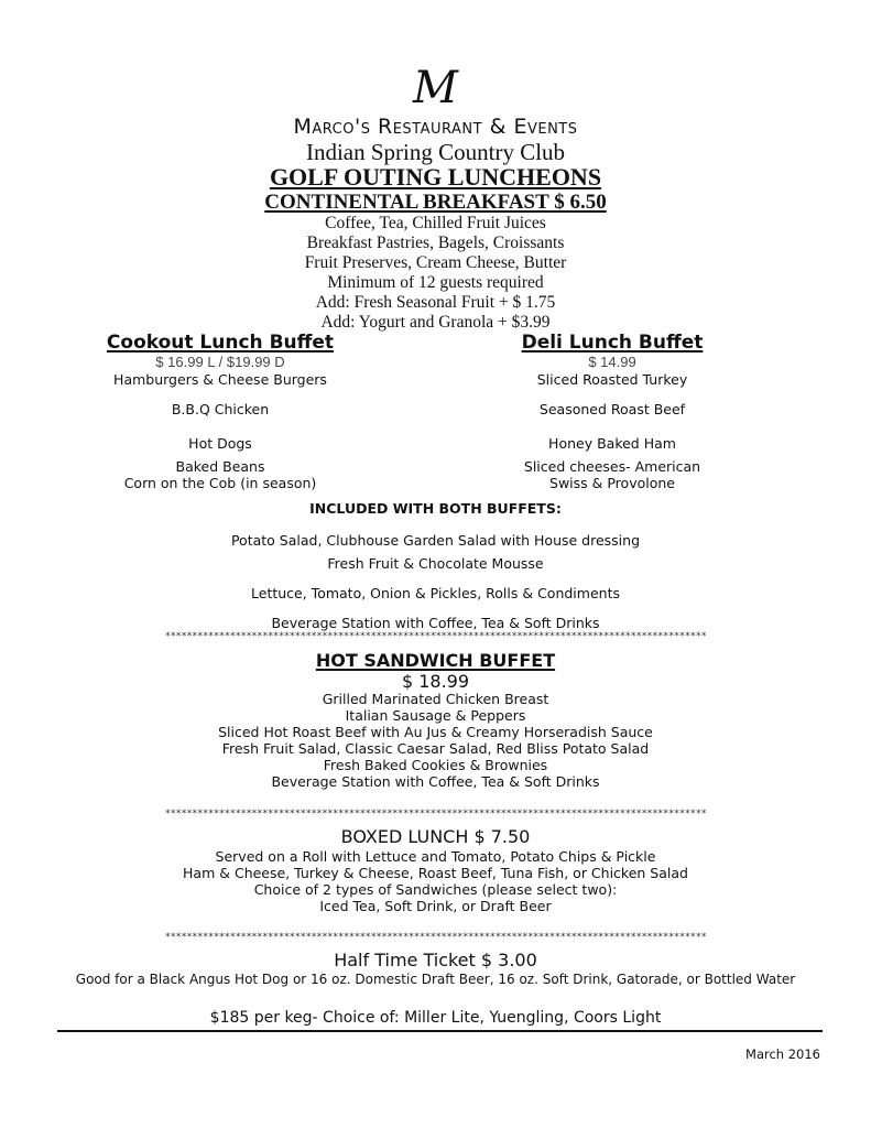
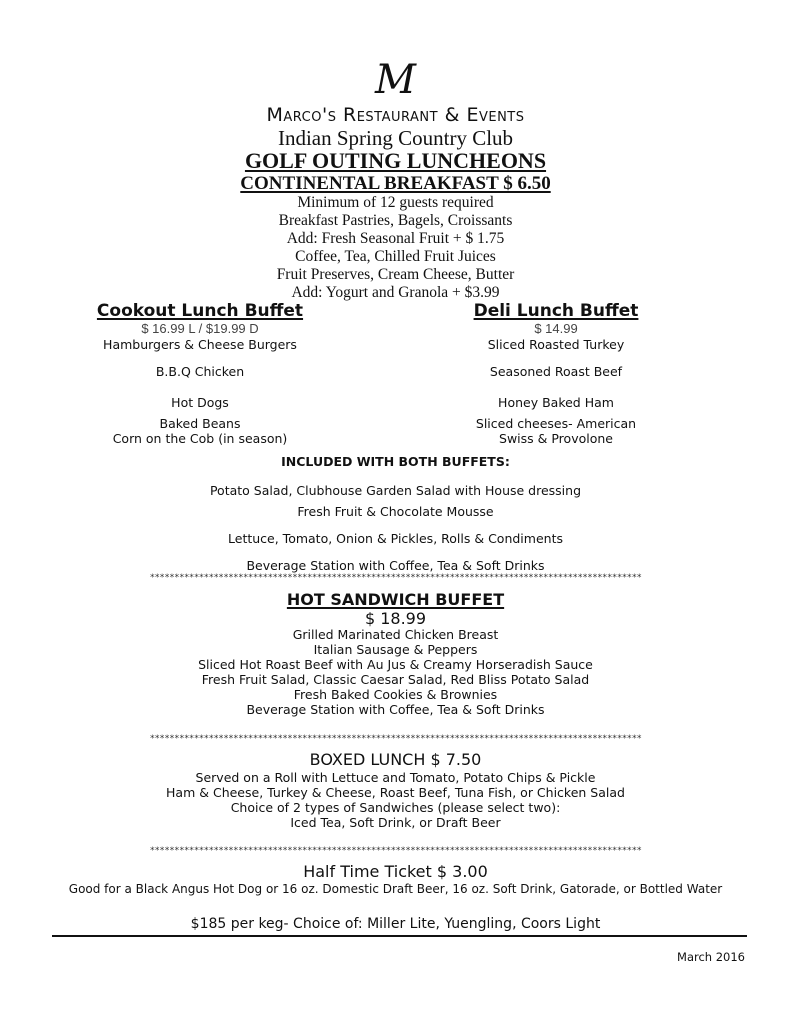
  M
  Marco's Restaurant & Events
  Indian Spring Country Club
  GOLF OUTING LUNCHEONS
  CONTINENTAL BREAKFAST $ 6.50
- Coffee, Tea, Chilled Fruit Juices
+ Minimum of 12 guests required
  Breakfast Pastries, Bagels, Croissants
- Fruit Preserves, Cream Cheese, Butter
+ Add: Fresh Seasonal Fruit + $ 1.75
- Minimum of 12 guests required
+ Coffee, Tea, Chilled Fruit Juices
- Add: Fresh Seasonal Fruit + $ 1.75
+ Fruit Preserves, Cream Cheese, Butter
  Add: Yogurt and Granola + $3.99
  Cookout Lunch Buffet
  $ 16.99 L / $19.99 D
  Hamburgers & Cheese Burgers
  B.B.Q Chicken
  Hot Dogs
  Baked Beans
  Corn on the Cob (in season)
  Deli Lunch Buffet
  $ 14.99
  Sliced Roasted Turkey
  Seasoned Roast Beef
  Honey Baked Ham
  Sliced cheeses- American
  Swiss & Provolone
  INCLUDED WITH BOTH BUFFETS:
  Potato Salad, Clubhouse Garden Salad with House dressing
  Fresh Fruit & Chocolate Mousse
  Lettuce, Tomato, Onion & Pickles, Rolls & Condiments
  Beverage Station with Coffee, Tea & Soft Drinks
  ****************************************************************************************************
  HOT SANDWICH BUFFET
  $ 18.99
  Grilled Marinated Chicken Breast
  Italian Sausage & Peppers
  Sliced Hot Roast Beef with Au Jus & Creamy Horseradish Sauce
  Fresh Fruit Salad, Classic Caesar Salad, Red Bliss Potato Salad
  Fresh Baked Cookies & Brownies
  Beverage Station with Coffee, Tea & Soft Drinks
  ****************************************************************************************************
  BOXED LUNCH $ 7.50
  Served on a Roll with Lettuce and Tomato, Potato Chips & Pickle
  Ham & Cheese, Turkey & Cheese, Roast Beef, Tuna Fish, or Chicken Salad
  Choice of 2 types of Sandwiches (please select two):
  Iced Tea, Soft Drink, or Draft Beer
  ****************************************************************************************************
  Half Time Ticket $ 3.00
  Good for a Black Angus Hot Dog or 16 oz. Domestic Draft Beer, 16 oz. Soft Drink, Gatorade, or Bottled Water
  $185 per keg- Choice of: Miller Lite, Yuengling, Coors Light
  March 2016
